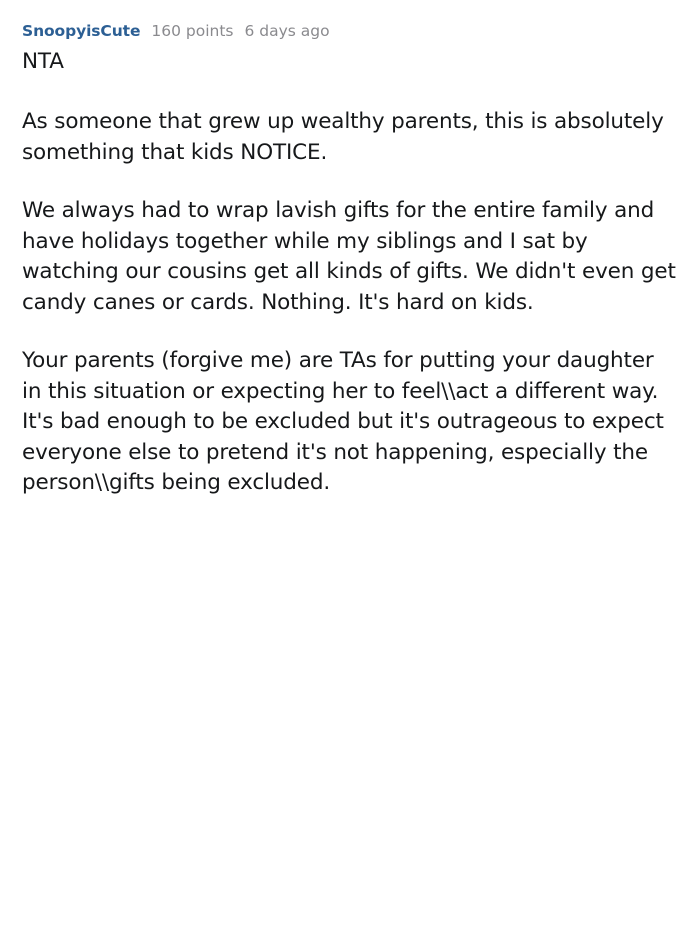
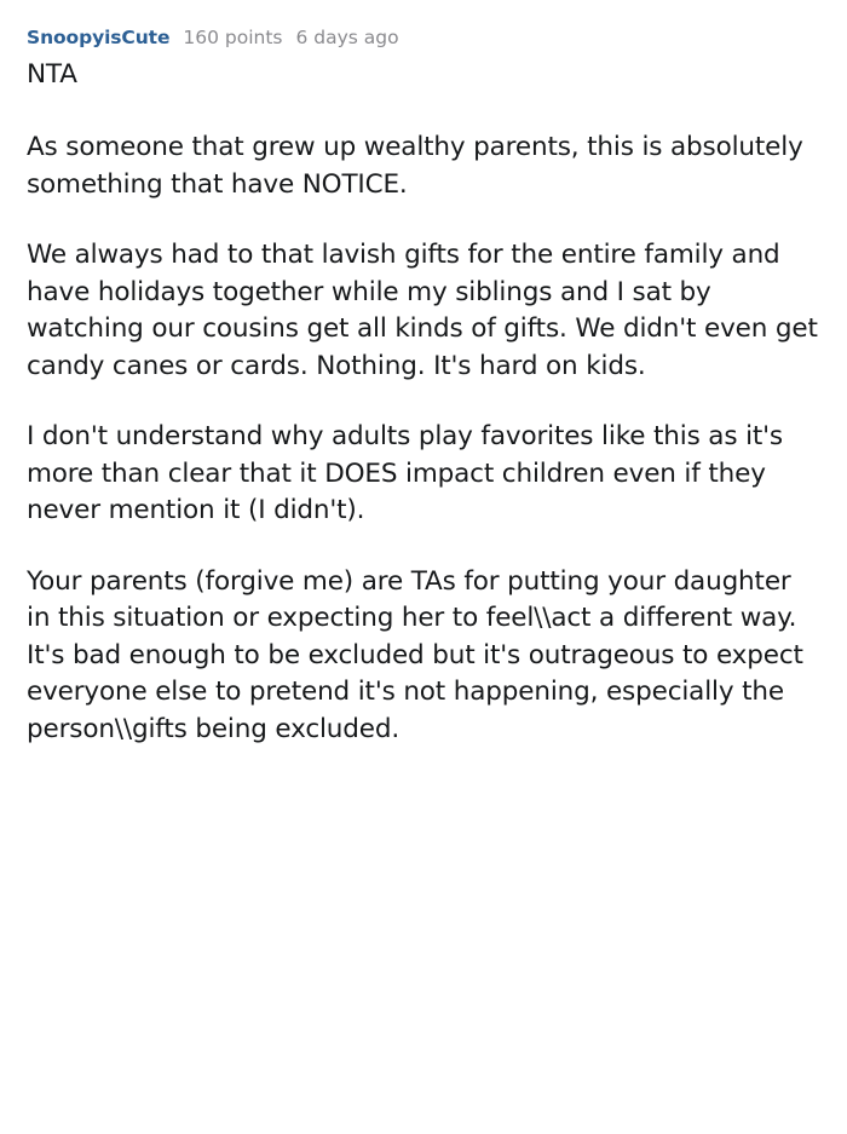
  SnoopyisCute
  160 points
  6 days ago
  NTA
- As someone that grew up wealthy parents, this is absolutely something that kids NOTICE.
+ As someone that grew up wealthy parents, this is absolutely something that have NOTICE.
- We always had to wrap lavish gifts for the entire family and have holidays together while my siblings and I sat by watching our cousins get all kinds of gifts. We didn't even get candy canes or cards. Nothing. It's hard on kids.
+ We always had to that lavish gifts for the entire family and have holidays together while my siblings and I sat by watching our cousins get all kinds of gifts. We didn't even get candy canes or cards. Nothing. It's hard on kids.
+ I don't understand why adults play favorites like this as it's more than clear that it DOES impact children even if they never mention it (I didn't).
  Your parents (forgive me) are TAs for putting your daughter in this situation or expecting her to feel\\act a different way. It's bad enough to be excluded but it's outrageous to expect everyone else to pretend it's not happening, especially the person\\gifts being excluded.
